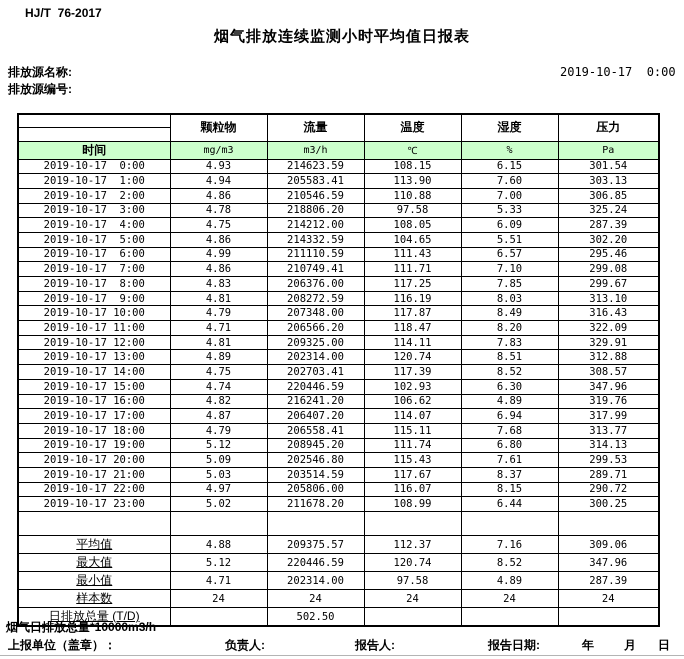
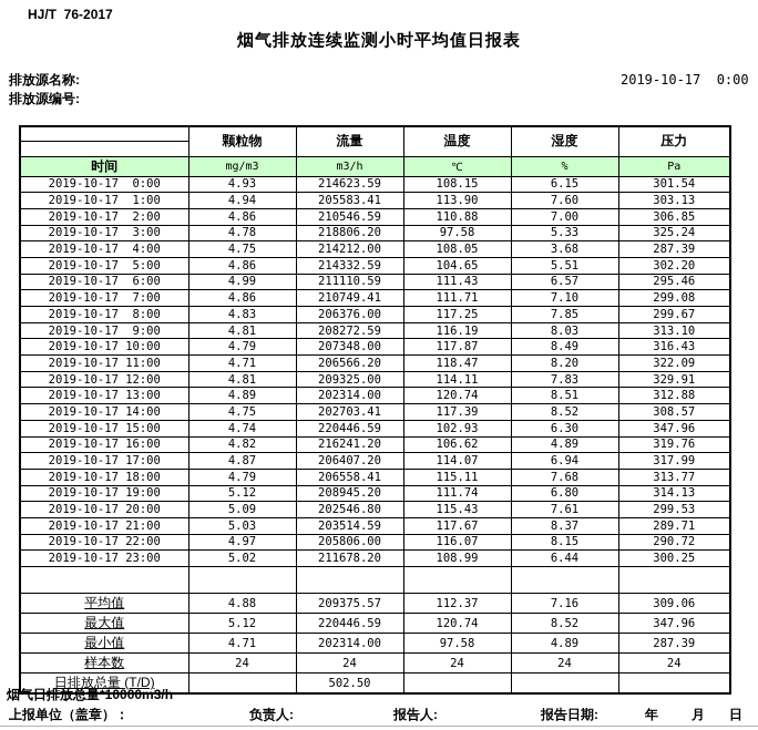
  HJ/T 76-2017
  烟气排放连续监测小时平均值日报表
  排放源名称:
  排放源编号:
  2019-10-17 0:00
  	颗粒物	流量	温度	湿度	压力
  时间	mg/m3	m3/h	℃	%	Pa
  2019-10-17 0:00	4.93	214623.59	108.15	6.15	301.54
  2019-10-17 1:00	4.94	205583.41	113.90	7.60	303.13
  2019-10-17 2:00	4.86	210546.59	110.88	7.00	306.85
  2019-10-17 3:00	4.78	218806.20	97.58	5.33	325.24
- 2019-10-17 4:00	4.75	214212.00	108.05	6.09	287.39
+ 2019-10-17 4:00	4.75	214212.00	108.05	3.68	287.39
  2019-10-17 5:00	4.86	214332.59	104.65	5.51	302.20
  2019-10-17 6:00	4.99	211110.59	111.43	6.57	295.46
  2019-10-17 7:00	4.86	210749.41	111.71	7.10	299.08
  2019-10-17 8:00	4.83	206376.00	117.25	7.85	299.67
  2019-10-17 9:00	4.81	208272.59	116.19	8.03	313.10
  2019-10-17 10:00	4.79	207348.00	117.87	8.49	316.43
  2019-10-17 11:00	4.71	206566.20	118.47	8.20	322.09
  2019-10-17 12:00	4.81	209325.00	114.11	7.83	329.91
  2019-10-17 13:00	4.89	202314.00	120.74	8.51	312.88
  2019-10-17 14:00	4.75	202703.41	117.39	8.52	308.57
  2019-10-17 15:00	4.74	220446.59	102.93	6.30	347.96
  2019-10-17 16:00	4.82	216241.20	106.62	4.89	319.76
  2019-10-17 17:00	4.87	206407.20	114.07	6.94	317.99
  2019-10-17 18:00	4.79	206558.41	115.11	7.68	313.77
  2019-10-17 19:00	5.12	208945.20	111.74	6.80	314.13
  2019-10-17 20:00	5.09	202546.80	115.43	7.61	299.53
  2019-10-17 21:00	5.03	203514.59	117.67	8.37	289.71
  2019-10-17 22:00	4.97	205806.00	116.07	8.15	290.72
  2019-10-17 23:00	5.02	211678.20	108.99	6.44	300.25
  平均值	4.88	209375.57	112.37	7.16	309.06
  最大值	5.12	220446.59	120.74	8.52	347.96
  最小值	4.71	202314.00	97.58	4.89	287.39
  样本数	24	24	24	24	24
  日排放总量 (T/D)		502.50
  烟气日排放总量*10000m3/h
  上报单位（盖章）：
  负责人:
  报告人:
  报告日期:
  年
  月
  日
